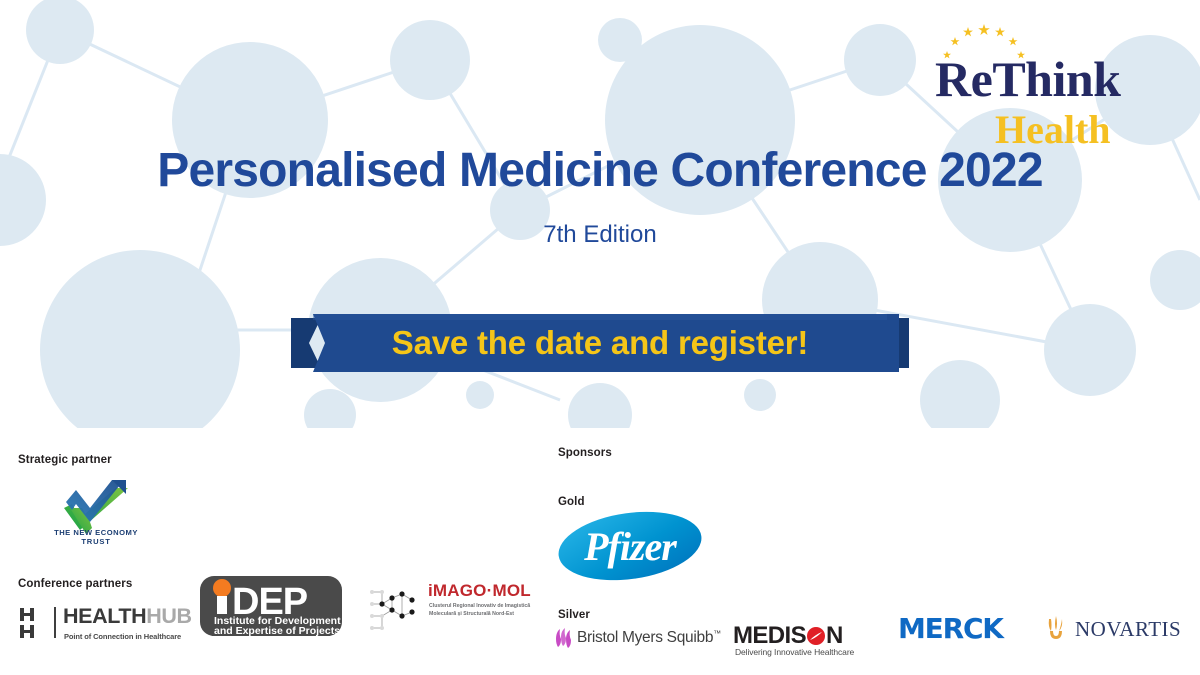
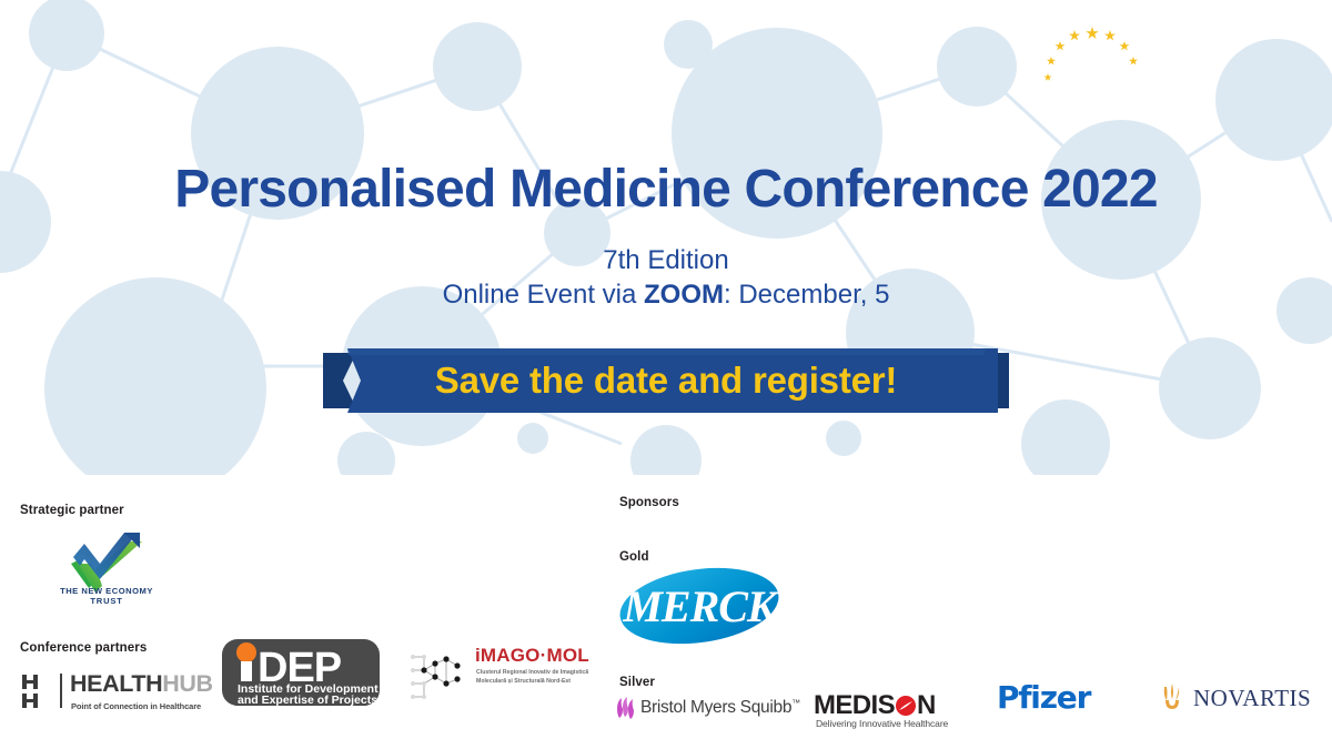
- ReThink
- Health
  Personalised Medicine Conference 2022
  7th Edition
+ Online Event via ZOOM: December, 5
  Save the date and register!
  Strategic partner
  Conference partners
  Sponsors
  Gold
  Silver
  THE NEW ECONOMY
  TRUST
  HEALTHHUB
  Point of Connection in Healthcare
  DEP
  Institute for Development
  and Expertise of Projects
  iMAGO·MOL
- Pfizer
+ MERCK
  Bristol Myers Squibb™
  MEDIS N
  Delivering Innovative Healthcare
- MERCK
+ Pfizer
  NOVARTIS
